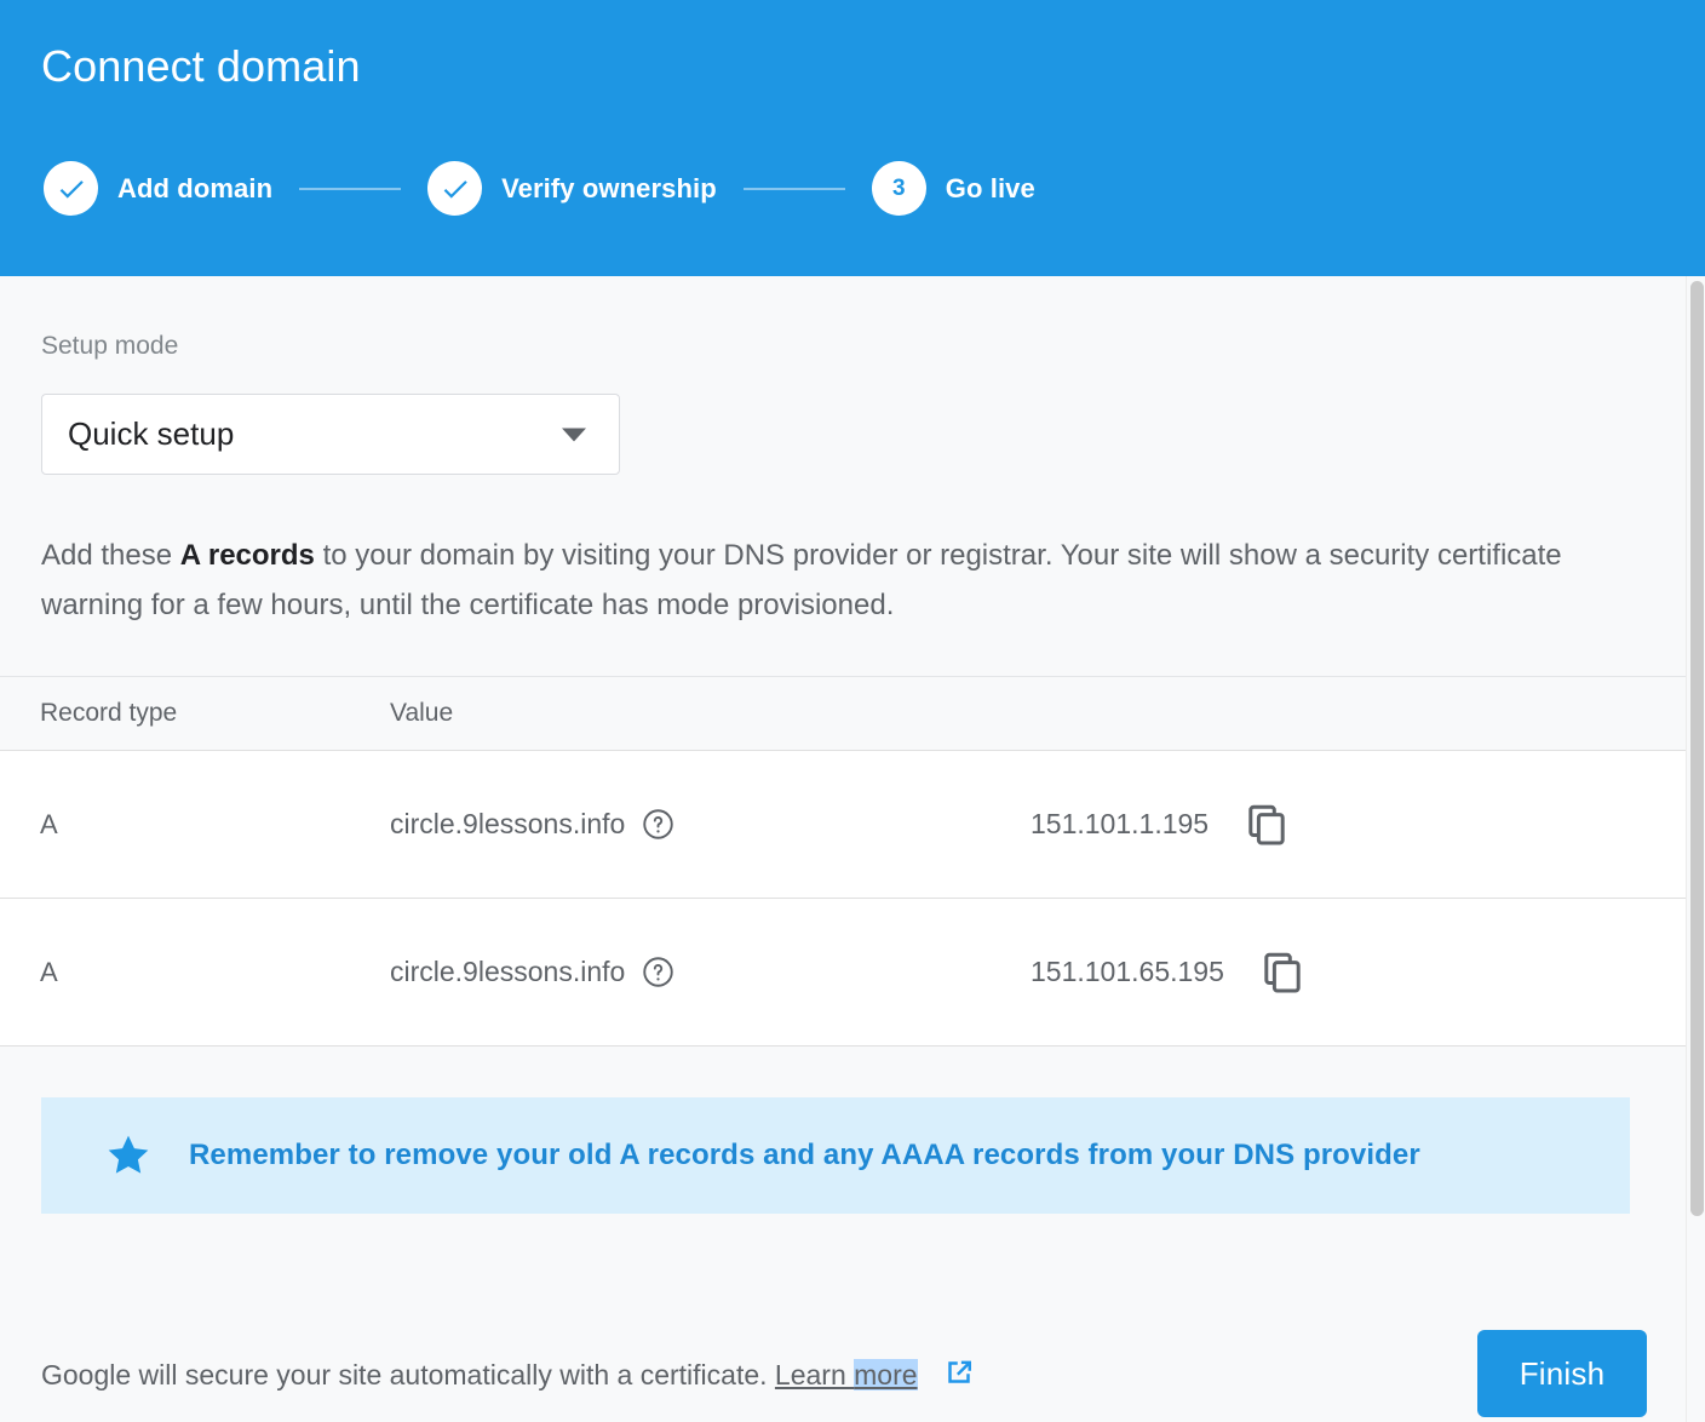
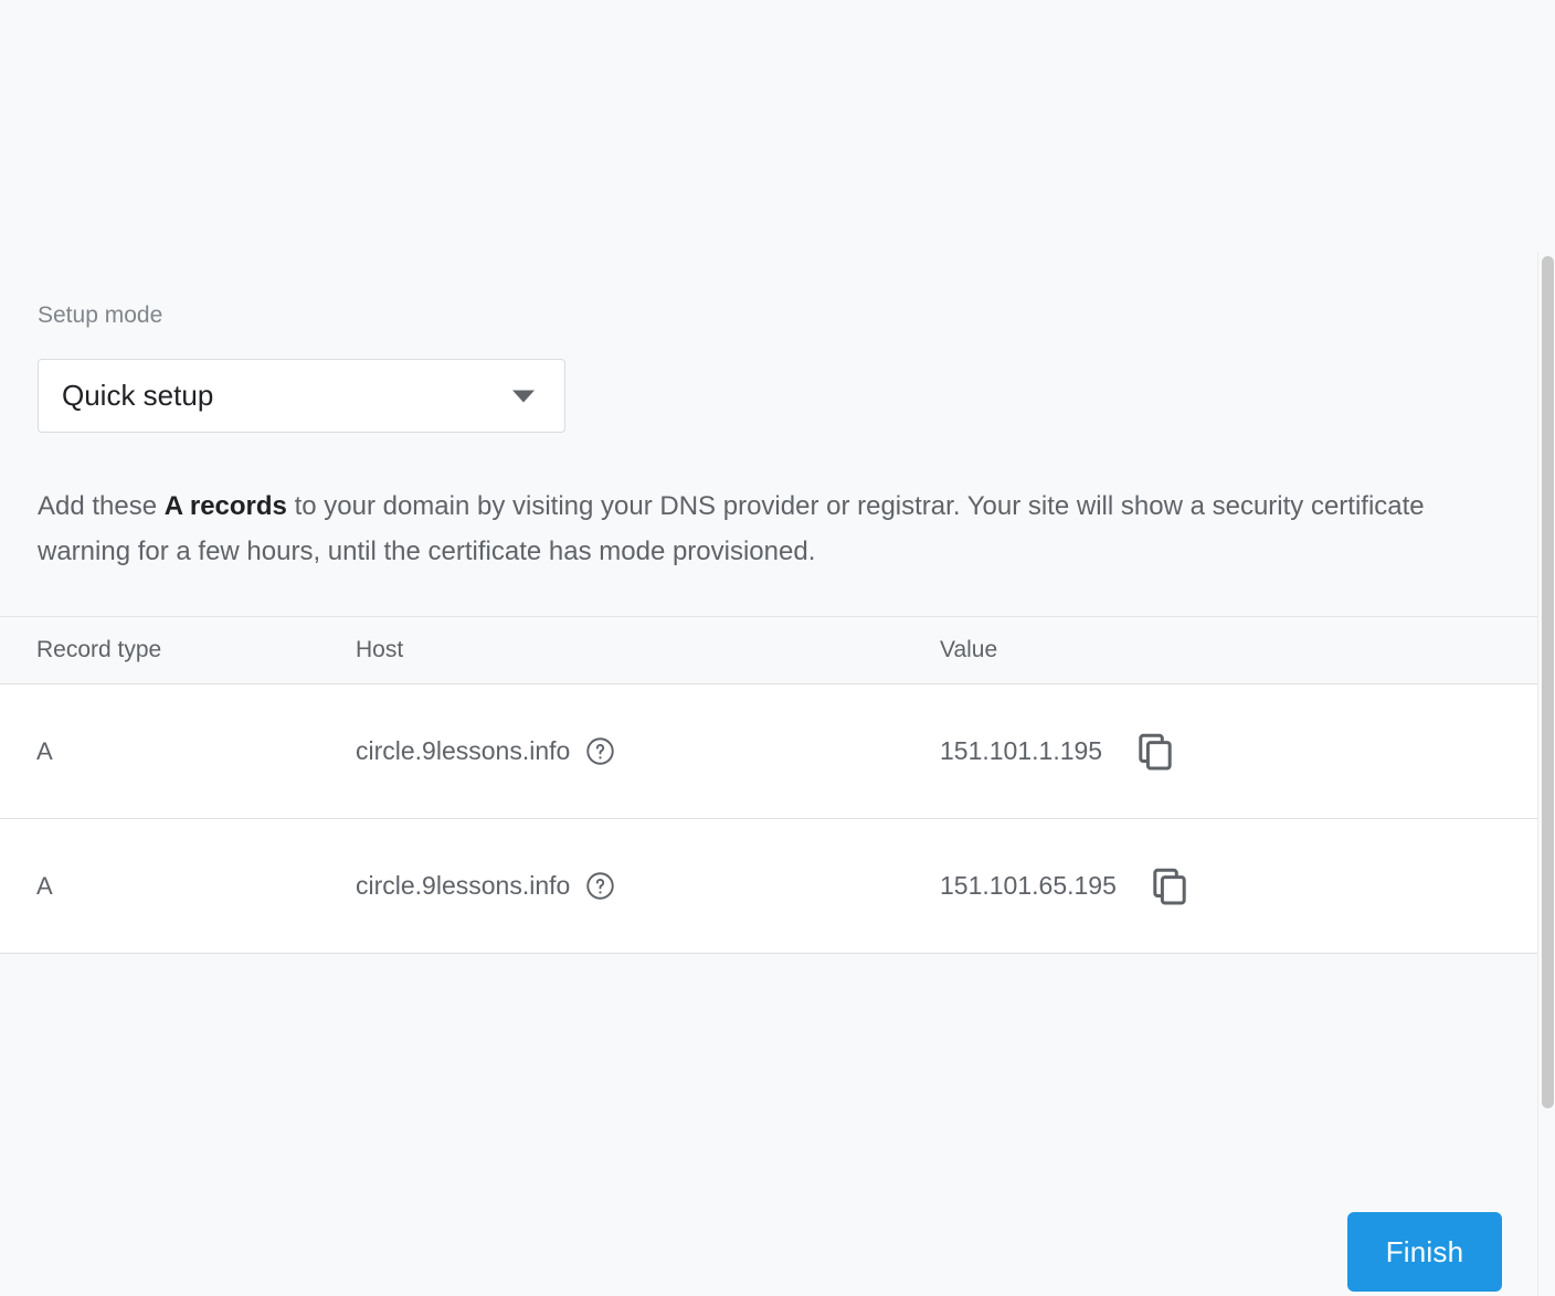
- Connect domain
- Add domain
- Verify ownership
- 3
- Go live
  Setup mode
  Quick setup
  Add these A records to your domain by visiting your DNS provider or registrar. Your site will show a security certificate warning for a few hours, until the certificate has mode provisioned.
  Record type
+ Host
  Value
  A
  circle.9lessons.info
  151.101.1.195
  A
  circle.9lessons.info
  151.101.65.195
- Remember to remove your old A records and any AAAA records from your DNS provider
- Google will secure your site automatically with a certificate. Learn more
  Finish
